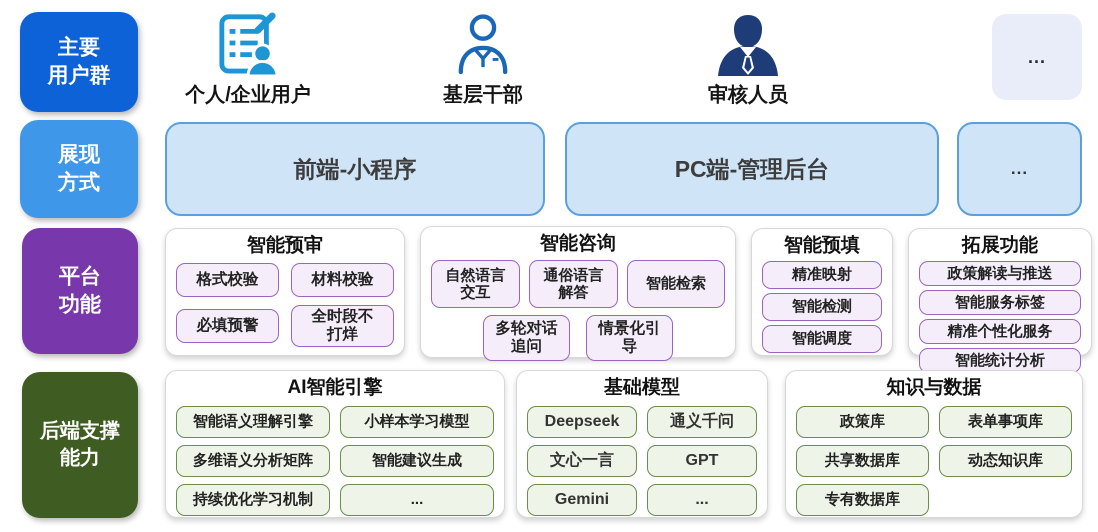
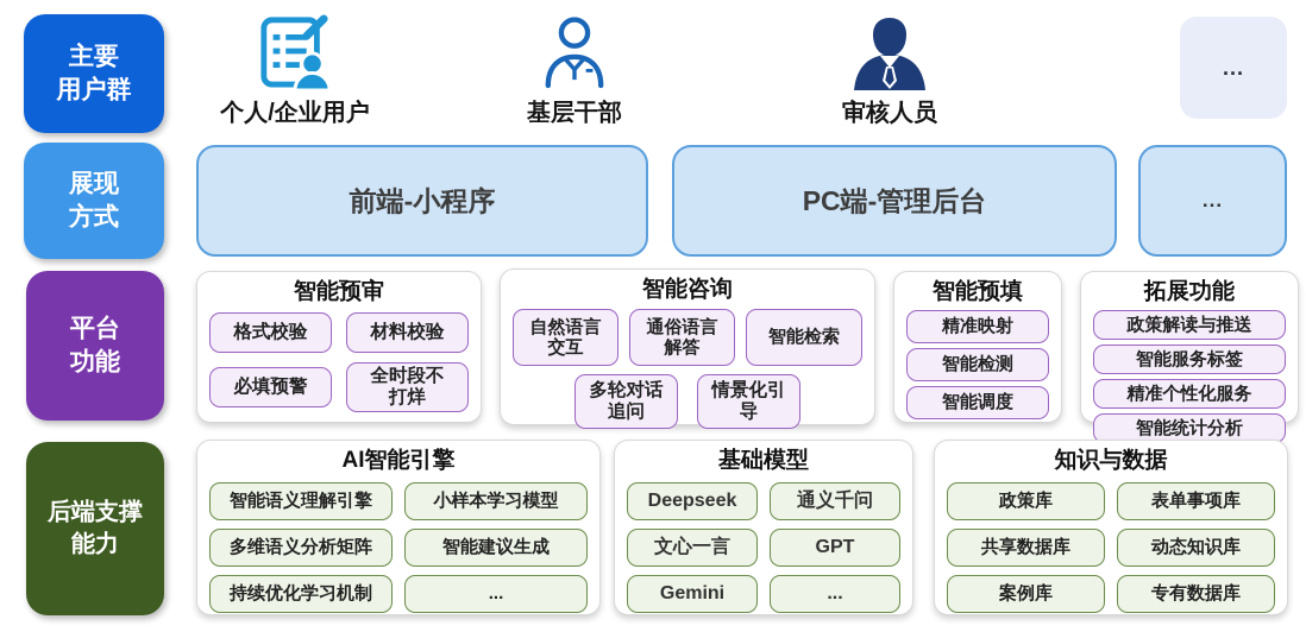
  主要
  用户群
  个人/企业用户
  基层干部
  审核人员
  ...
  展现
  方式
  前端-小程序
  PC端-管理后台
  ...
  平台
  功能
  智能预审
  格式校验
  材料校验
  必填预警
  全时段不打烊
  智能咨询
  自然语言交互
  通俗语言解答
  智能检索
  多轮对话追问
  情景化引导
  智能预填
  精准映射
  智能检测
  智能调度
  拓展功能
  政策解读与推送
  智能服务标签
  精准个性化服务
  智能统计分析
  后端支撑
  能力
  AI智能引擎
  智能语义理解引擎
  小样本学习模型
  多维语义分析矩阵
  智能建议生成
  持续优化学习机制
  ...
  基础模型
  Deepseek
  通义千问
  文心一言
  GPT
  Gemini
  ...
  知识与数据
  政策库
  表单事项库
  共享数据库
  动态知识库
+ 案例库
  专有数据库
